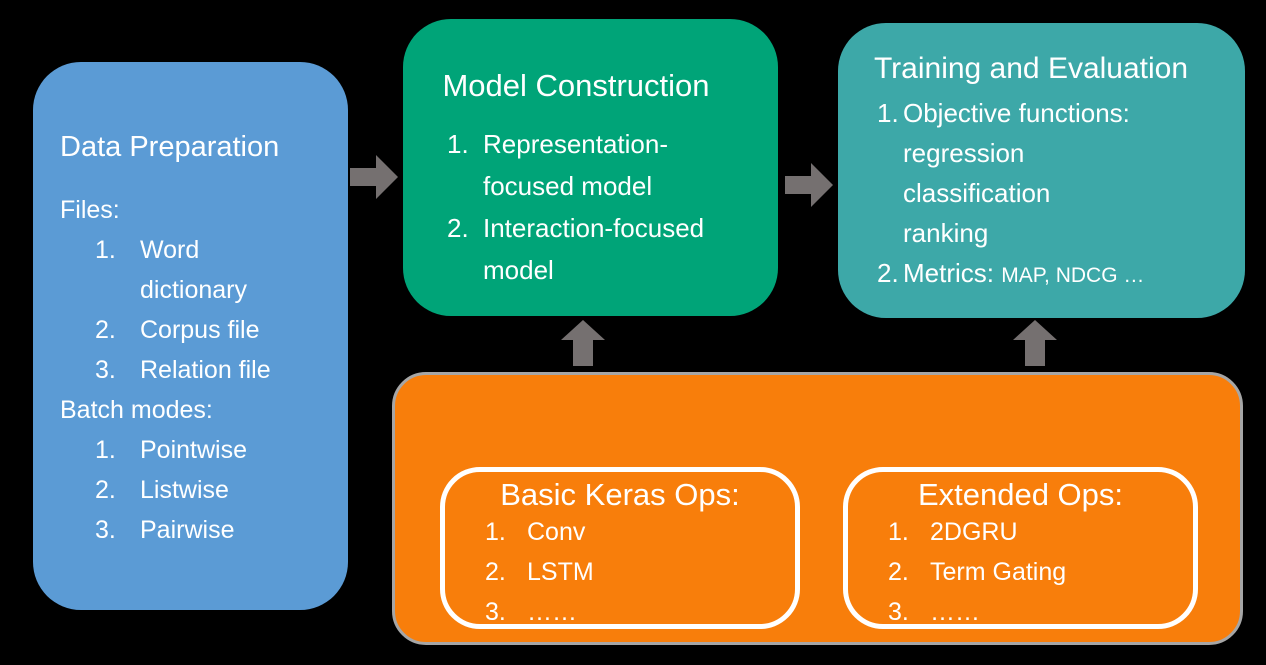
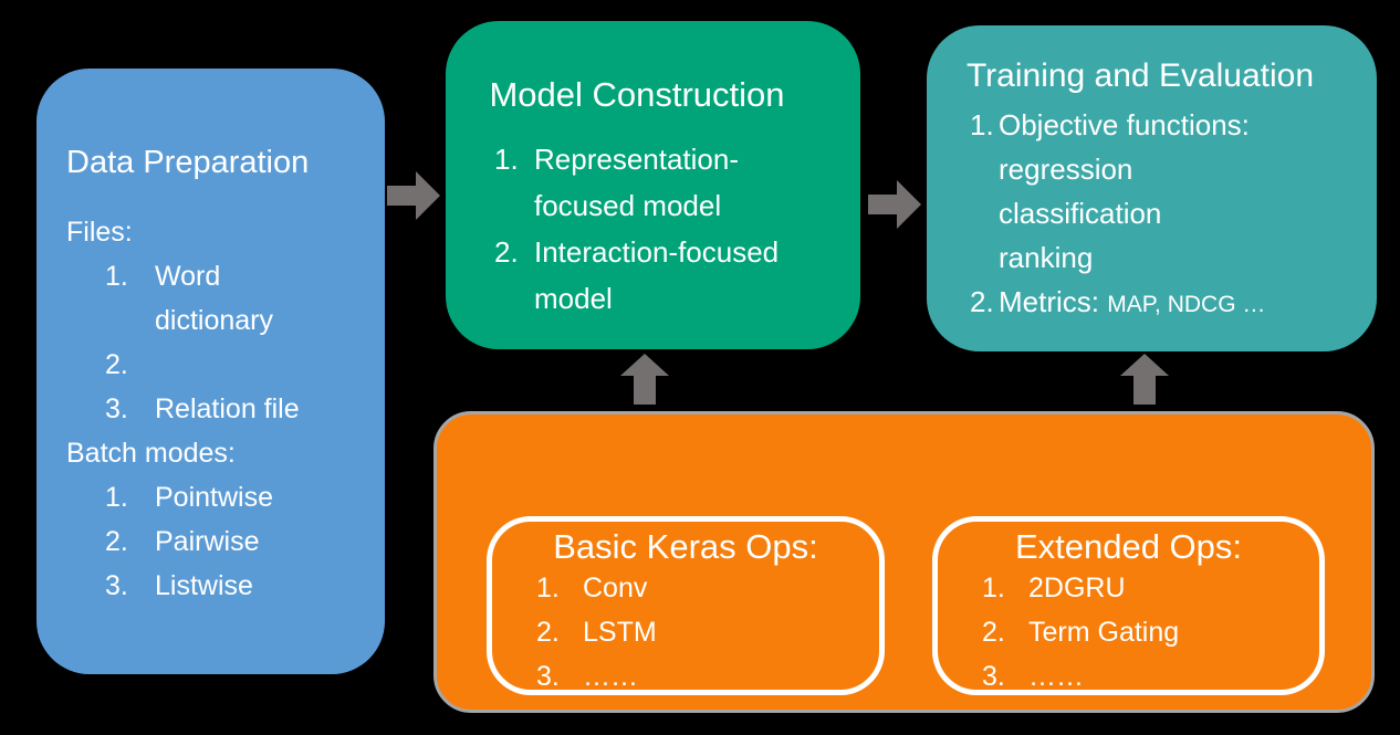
  Data Preparation
  Files:
  1.
  Word
  dictionary
  2.
- Corpus file
  3.
  Relation file
  Batch modes:
  1.
  Pointwise
  2.
- Listwise
+ Pairwise
  3.
- Pairwise
+ Listwise
  Model Construction
  1.
  Representation-
  focused model
  2.
  Interaction-focused
  model
  Training and Evaluation
  1.
  Objective functions:
  regression
  classification
  ranking
  2.
  Metrics: MAP, NDCG …
  Basic Keras Ops:
  1.
  Conv
  2.
  LSTM
  3.
  ……
  Extended Ops:
  1.
  2DGRU
  2.
  Term Gating
  3.
  ……
